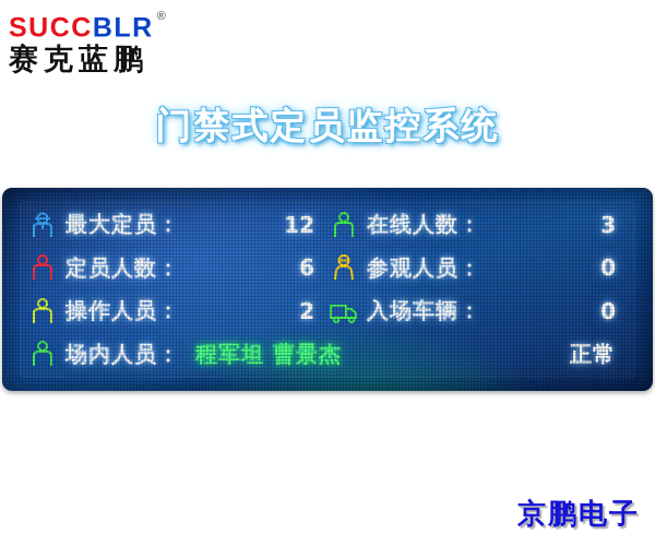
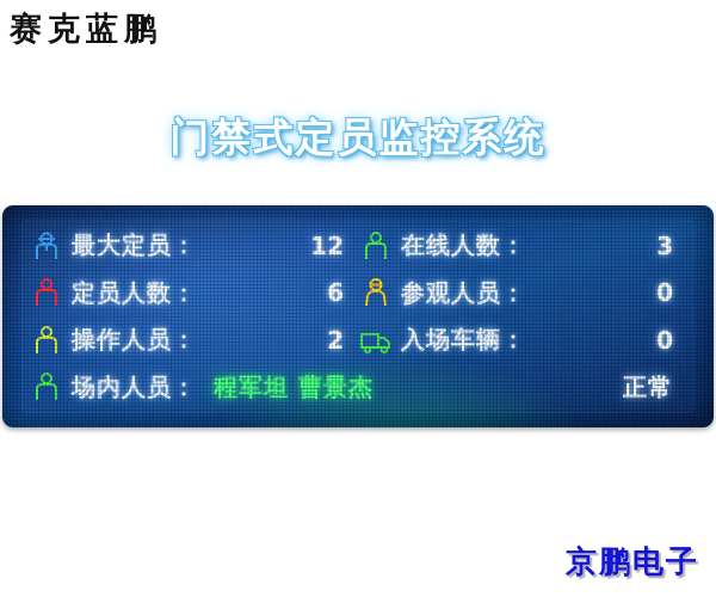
- SUCCBLR ®
  赛克蓝鹏
  门禁式定员监控系统
  京鹏电子
